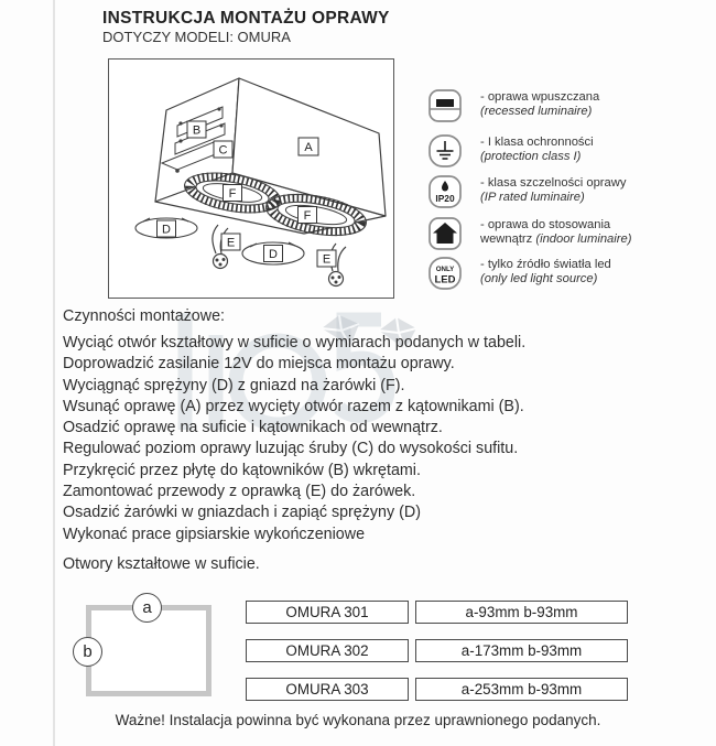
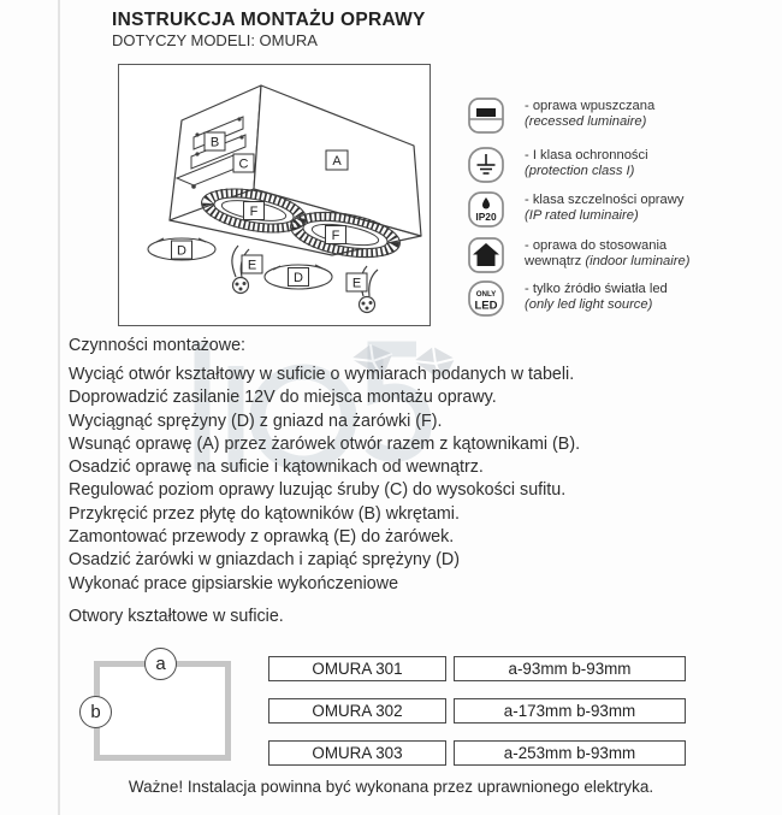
  INSTRUKCJA MONTAŻU OPRAWY
  DOTYCZY MODELI: OMURA
  A
  B
  C
  F
  F
  D
  D
  E
  E
  - oprawa wpuszczana
  (recessed luminaire)
  - I klasa ochronności
  (protection class I)
  IP20
  - klasa szczelności oprawy
  (IP rated luminaire)
  - oprawa do stosowania
  wewnątrz (indoor luminaire)
  LED
  - tylko źródło światła led
  (only led light source)
  Czynności montażowe:
  Wyciąć otwór kształtowy w suficie o wymiarach podanych w tabeli.
  Doprowadzić zasilanie 12V do miejsca montażu oprawy.
  Wyciągnąć sprężyny (D) z gniazd na żarówki (F).
- Wsunąć oprawę (A) przez wycięty otwór razem z kątownikami (B).
+ Wsunąć oprawę (A) przez żarówek otwór razem z kątownikami (B).
  Osadzić oprawę na suficie i kątownikach od wewnątrz.
  Regulować poziom oprawy luzując śruby (C) do wysokości sufitu.
  Przykręcić przez płytę do kątowników (B) wkrętami.
  Zamontować przewody z oprawką (E) do żarówek.
  Osadzić żarówki w gniazdach i zapiąć sprężyny (D)
  Wykonać prace gipsiarskie wykończeniowe
  Otwory kształtowe w suficie.
  a
  b
  OMURA 301
  a-93mm b-93mm
  OMURA 302
  a-173mm b-93mm
  OMURA 303
  a-253mm b-93mm
- Ważne! Instalacja powinna być wykonana przez uprawnionego podanych.
+ Ważne! Instalacja powinna być wykonana przez uprawnionego elektryka.
